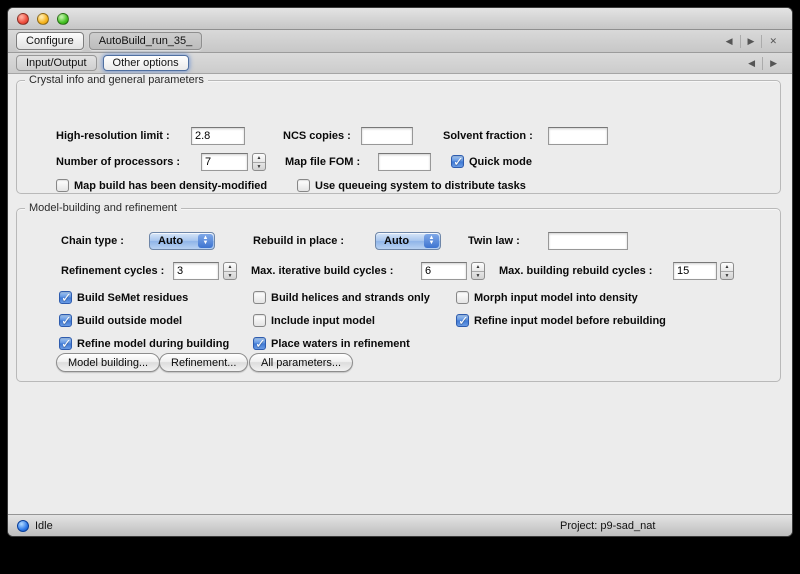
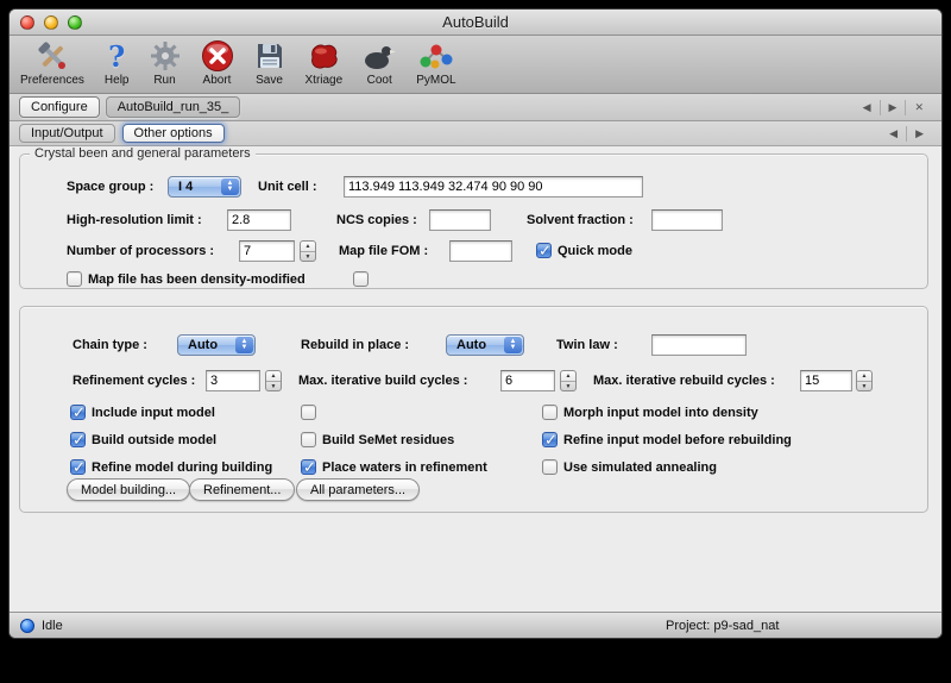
+ AutoBuild
+ Preferences
+ ?
+ Help
+ Run
+ Abort
+ Save
+ Xtriage
+ Coot
+ PyMOL
  Configure
  AutoBuild_run_35_
  ◀
  ▶
  ✕
  Input/Output
  Other options
  ◀
  ▶
- Crystal info and general parameters
+ Crystal been and general parameters
+ Space group :
+ I 4
+ Unit cell :
+ 113.949 113.949 32.474 90 90 90
  High-resolution limit :
  2.8
  NCS copies :
  Solvent fraction :
  Number of processors :
  7
  Map file FOM :
  Quick mode
- Map build has been density-modified
+ Map file has been density-modified
- Use queueing system to distribute tasks
- Model-building and refinement
  Chain type :
  Auto
  Rebuild in place :
  Auto
  Twin law :
  Refinement cycles :
  3
  Max. iterative build cycles :
  6
- Max. building rebuild cycles :
+ Max. iterative rebuild cycles :
  15
- Build SeMet residues
+ Include input model
- Build helices and strands only
  Morph input model into density
  Build outside model
- Include input model
+ Build SeMet residues
  Refine input model before rebuilding
  Refine model during building
  Place waters in refinement
+ Use simulated annealing
  Model building...
  Refinement...
  All parameters...
  Idle
  Project: p9-sad_nat
